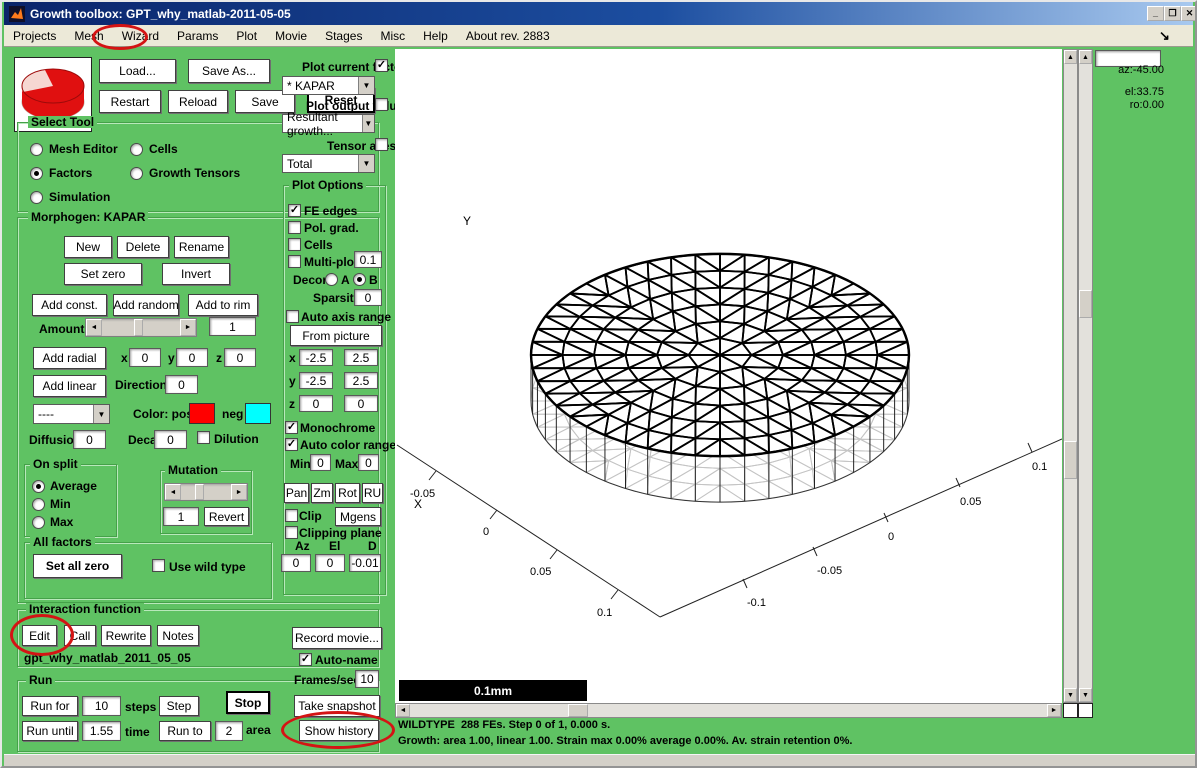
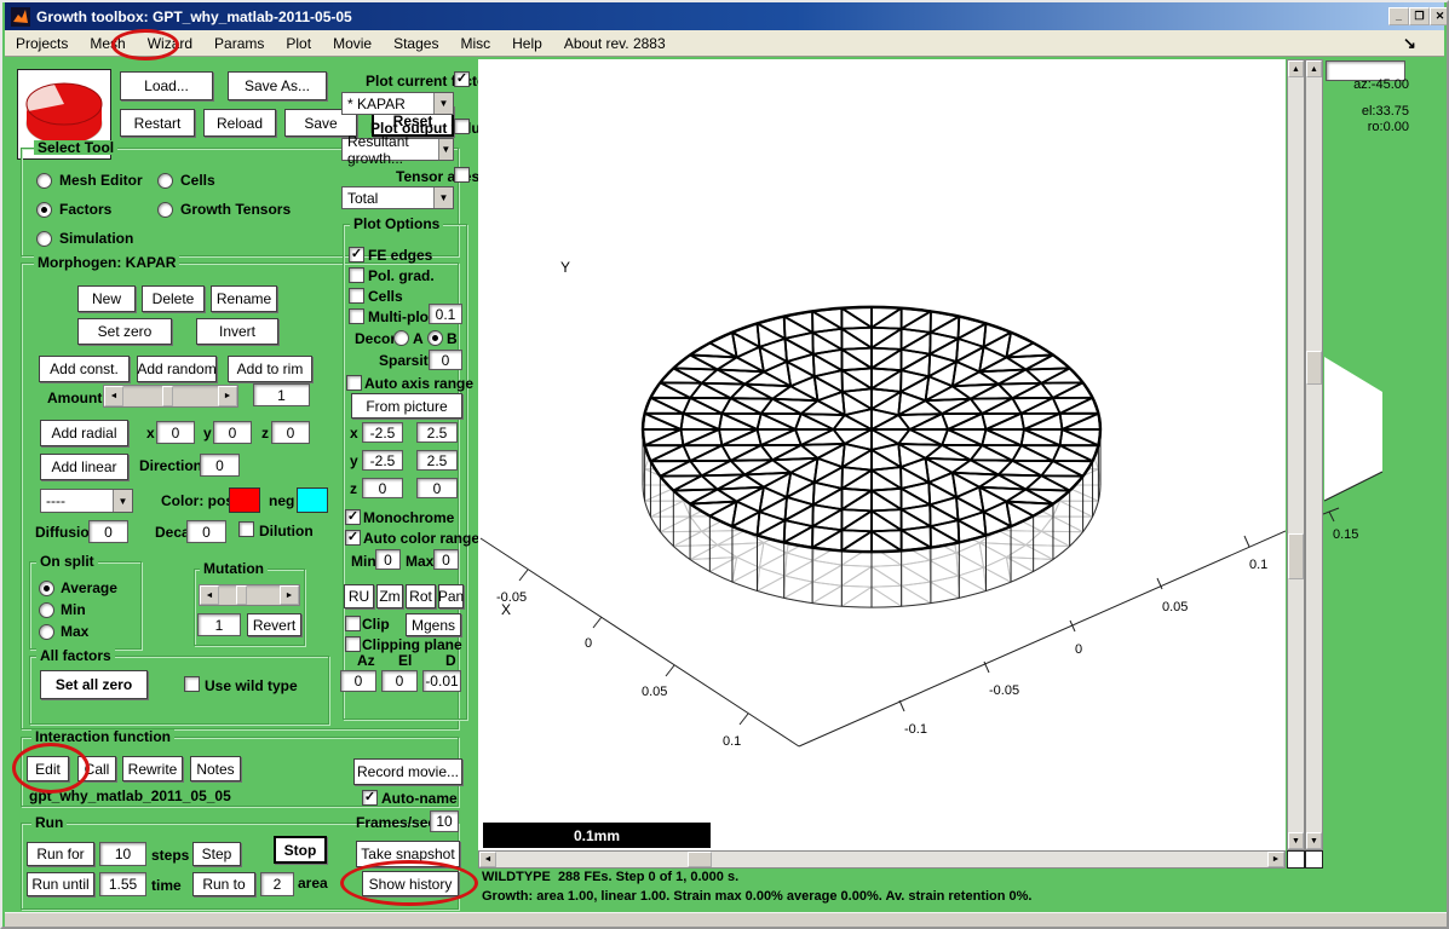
  Growth toolbox: GPT_why_matlab-2011-05-05
  _
  ❐
  ✕
  Projects
  Mesh
  Wizard
  Params
  Plot
  Movie
  Stages
  Misc
  Help
  About rev. 2883
  ↘
  Load...
  Save As...
  Restart
  Reload
  Save
  Reset
  Select Tool
  Mesh Editor
  Factors
  Simulation
  Cells
  Growth Tensors
  Morphogen: KAPAR
  New
  Delete
  Rename
  Set zero
  Invert
  Add const.
  Add random
  Add to rim
  Amount
  1
  Add radial
  x
  0
  y
  0
  z
  0
  Add linear
  Direction
  0
  ----
  ▼
  Color: po
  neg
  Diffusio
  0
  0
  Dilution
  On split
  Average
  Min
  Max
  Mutation
  1
  Revert
  All factors
  Set all zero
  Use wild type
  Interaction function
  Edit
  Call
  Rewrite
  Notes
  gpt_why_matlab_2011_05_05
  Run
  Run for
  10
  steps
  Step
  Stop
  Run until
  1.55
  time
  Run to
  2
  area
  Plot currentt
  ✓
  * KAPAR
  ▼
  Plot outputu
  Resultant growth...
  ▼
  Tensor as
  Total
  ▼
  Plot Options
  ✓
  FE edges
  Pol. grad.
  Cells
  Multi-plo
  0.1
  Deco
  A
  B
  Sparsit
  0
  Auto axis range
  From picture
  x
  -2.5
  2.5
  y
  -2.5
  2.5
  z
  0
  0
  ✓
  Monochrome
  ✓
  Auto color range
  Min
  0
  Max
  0
- Pan
+ RU
  Zm
  Rot
- RU
+ Pan
  Clip
  Mgens
  Clipping plane
  Az
  El
  D
  0
  0
  -0.01
  Record movie...
  ✓
  Auto-name
  Frames/se
  10
  Take snapshot
  Show history
  -0.05
  0
  0.05
  0.1
  -0.1
  -0.05
  0
  0.05
  0.1
  Y
  X
  0.1mm
  WILDTYPE 288 FEs. Step 0 of 1, 0.000 s.
  Growth: area 1.00, linear 1.00. Strain max 0.00% average 0.00%. Av. strain retention 0%.
  az:-45.00
  el:33.75
  ro:0.00
+ 0.15
